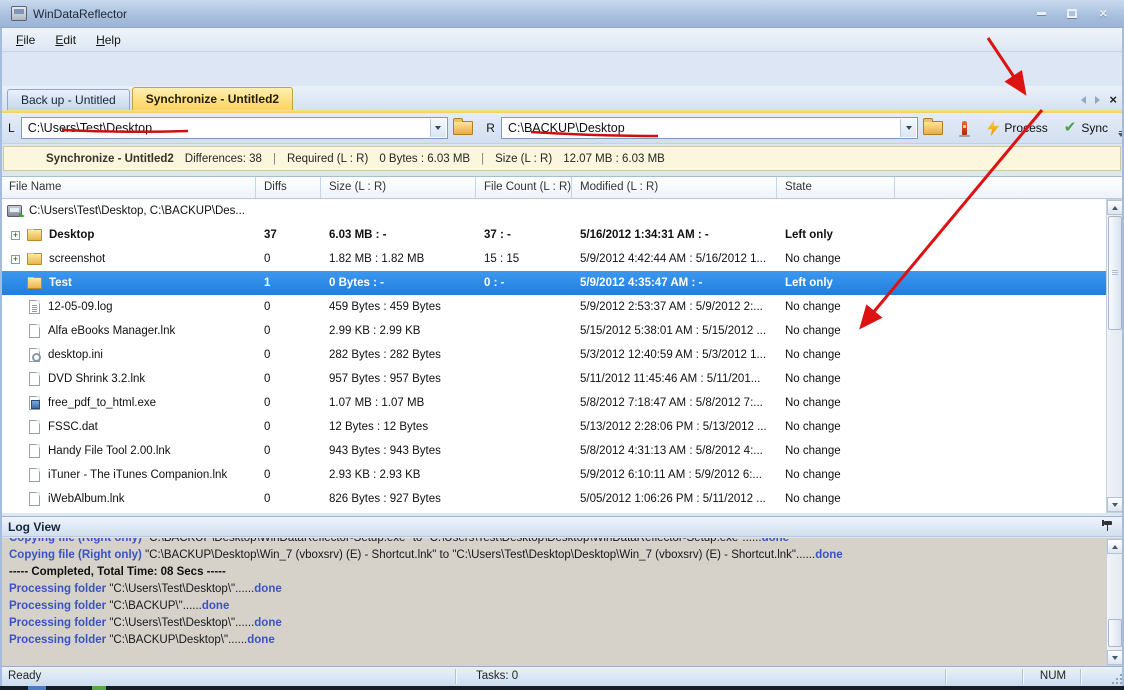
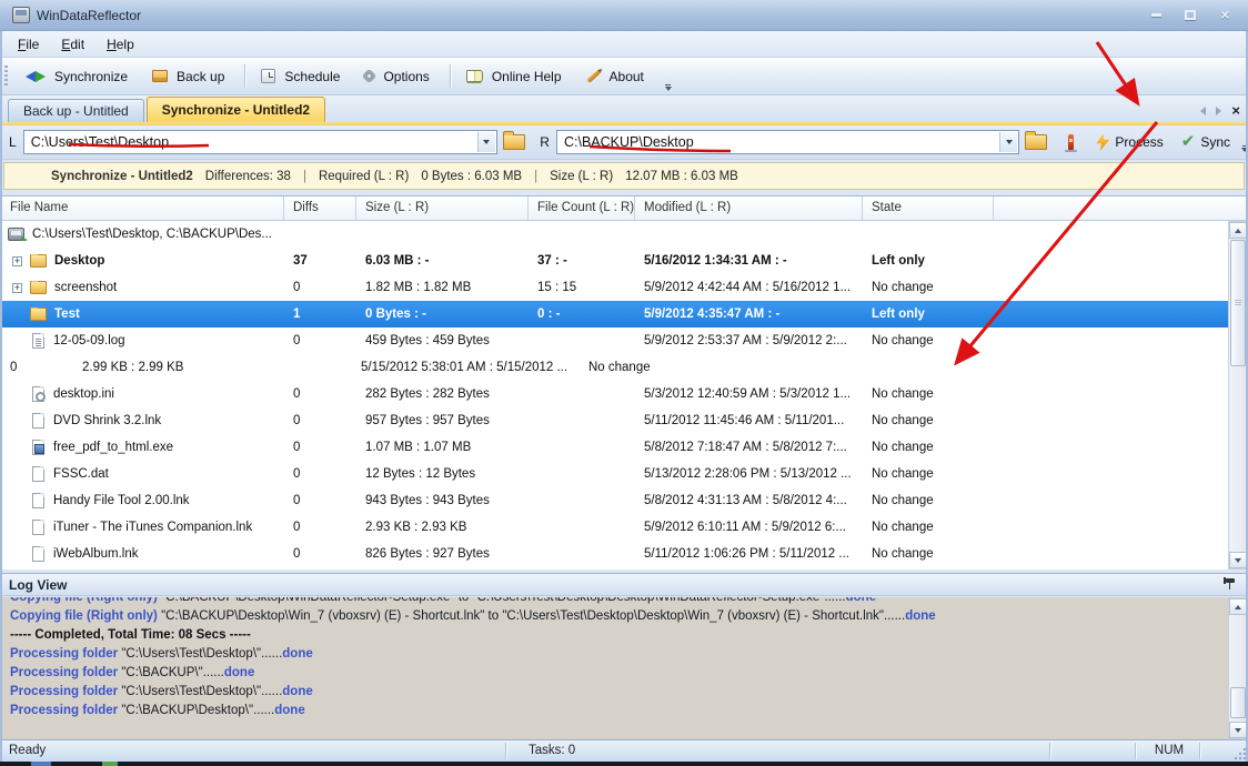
  WinDataReflector
  ×
  File
  Edit
  Help
+ Synchronize
+ Back up
+ Schedule
+ Options
+ Online Help
+ About
  Back up - Untitled
  Synchronize - Untitled2
  ×
  L
  C:\Users\Test\Desktop
  R
  C:\BACKUP\Desktop
  Proess
  ✔
  Sync
  Synchronize - Untitled2
  Differences: 38
  |
  Required (L : R)
  0 Bytes : 6.03 MB
  |
  Size (L : R)
  12.07 MB : 6.03 MB
  File Name
  Diffs
  Size (L : R)
  File Count (L : R)
  Modified (L : R)
  State
  C:\Users\Test\Desktop, C:\BACKUP\Des...
  Desktop
  37
  6.03 MB : -
  37 : -
  5/16/2012 1:34:31 AM : -
  Left only
  screenshot
  0
  1.82 MB : 1.82 MB
  15 : 15
  5/9/2012 4:42:44 AM : 5/16/2012 1...
  No change
  Test
  1
  0 Bytes : -
  0 : -
  5/9/2012 4:35:47 AM : -
  Left only
  12-05-09.log
  0
  459 Bytes : 459 Bytes
  5/9/2012 2:53:37 AM : 5/9/2012 2:...
  No change
- Alfa eBooks Manager.lnk
  0
  2.99 KB : 2.99 KB
  5/15/2012 5:38:01 AM : 5/15/2012 ...
  No change
  desktop.ini
  0
  282 Bytes : 282 Bytes
  5/3/2012 12:40:59 AM : 5/3/2012 1...
  No change
  DVD Shrink 3.2.lnk
  0
  957 Bytes : 957 Bytes
  5/11/2012 11:45:46 AM : 5/11/201...
  No change
  free_pdf_to_html.exe
  0
  1.07 MB : 1.07 MB
  5/8/2012 7:18:47 AM : 5/8/2012 7:...
  No change
  FSSC.dat
  0
  12 Bytes : 12 Bytes
  5/13/2012 2:28:06 PM : 5/13/2012 ...
  No change
  Handy File Tool 2.00.lnk
  0
  943 Bytes : 943 Bytes
  5/8/2012 4:31:13 AM : 5/8/2012 4:...
  No change
  iTuner - The iTunes Companion.lnk
  0
  2.93 KB : 2.93 KB
  5/9/2012 6:10:11 AM : 5/9/2012 6:...
  No change
  iWebAlbum.lnk
  0
  826 Bytes : 927 Bytes
- 5/05/2012 1:06:26 PM : 5/11/2012 ...
+ 5/11/2012 1:06:26 PM : 5/11/2012 ...
  No change
  Log View
  Copying file (Right only) "C:\BACKUP\Desktop\WinDataReflector-Setup.exe" to "C:\Users\Test\Desktop\Desktop\WinDataReflector-Setup.exe"......done
  Copying file (Right only) "C:\BACKUP\Desktop\Win_7 (vboxsrv) (E) - Shortcut.lnk" to "C:\Users\Test\Desktop\Desktop\Win_7 (vboxsrv) (E) - Shortcut.lnk"......done
  ----- Completed, Total Time: 08 Secs -----
  Processing folder "C:\Users\Test\Desktop\"......done
  Processing folder "C:\BACKUP\"......done
  Processing folder "C:\Users\Test\Desktop\"......done
  Processing folder "C:\BACKUP\Desktop\"......done
  Ready
  Tasks: 0
  NUM
